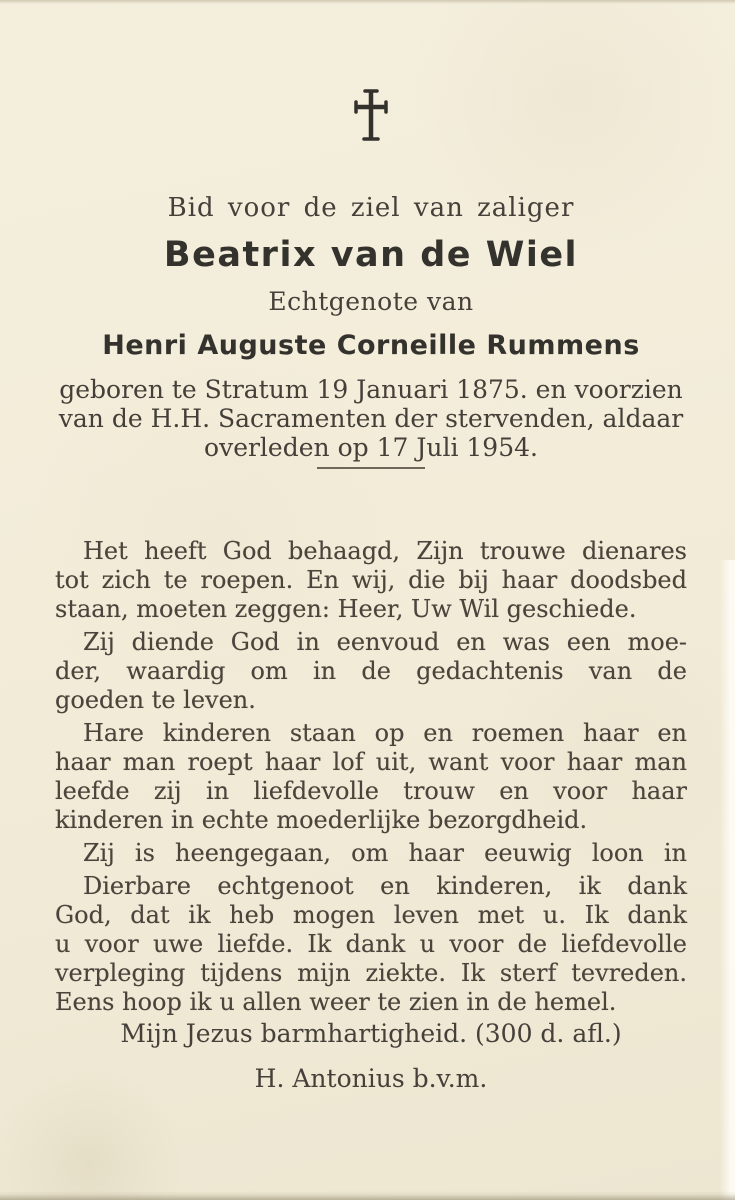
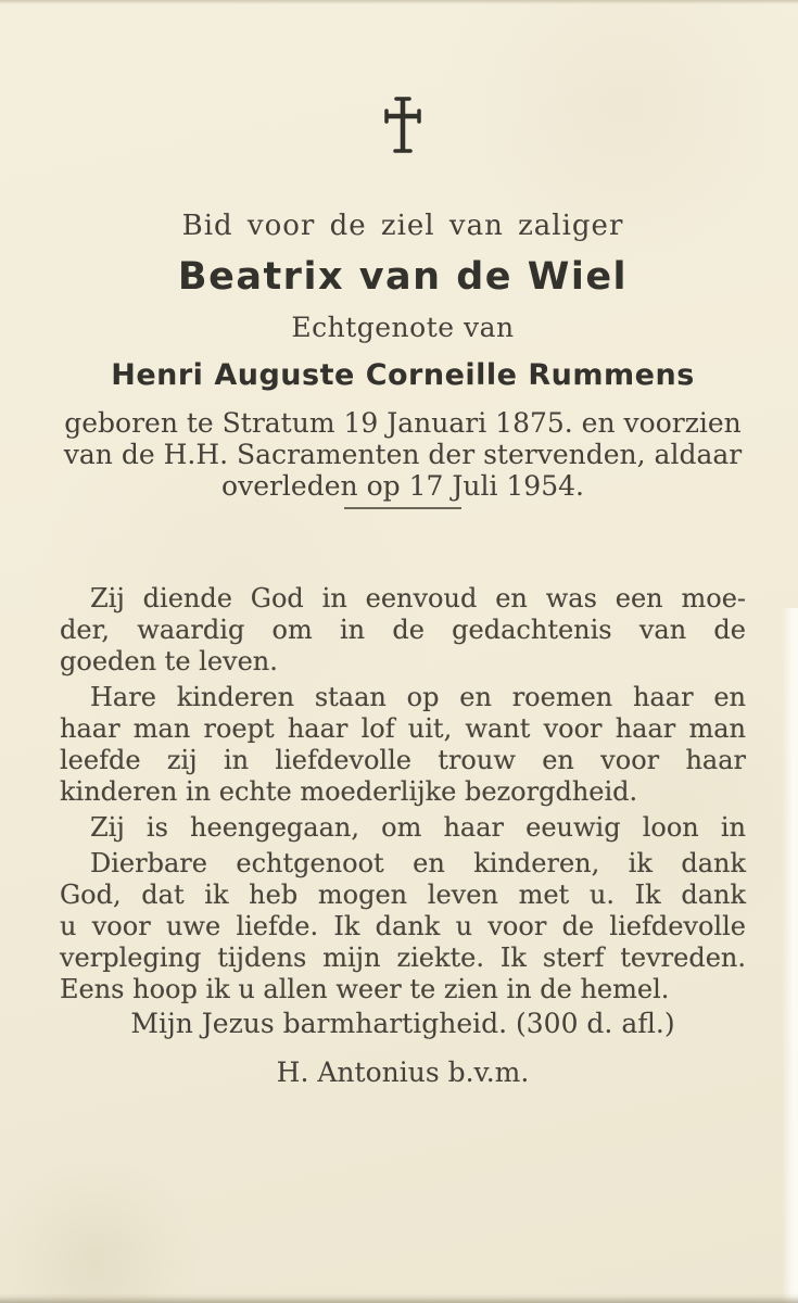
  Bid voor de ziel van zaliger
  Beatrix van de Wiel
  Echtgenote van
  Henri Auguste Corneille Rummens
  geboren te Stratum 19 Januari 1875. en voorzien
  van de H.H. Sacramenten der stervenden, aldaar
  overleden op 17 Juli 1954.
- Het heeft God behaagd, Zijn trouwe dienares
- tot zich te roepen. En wij, die bij haar doodsbed
- staan, moeten zeggen: Heer, Uw Wil geschiede.
  Zij diende God in eenvoud en was een moe-
  der, waardig om in de gedachtenis van de
  goeden te leven.
  Hare kinderen staan op en roemen haar en
  haar man roept haar lof uit, want voor haar man
  leefde zij in liefdevolle trouw en voor haar
  kinderen in echte moederlijke bezorgdheid.
  Zij is heengegaan, om haar eeuwig loon in
  Dierbare echtgenoot en kinderen, ik dank
  God, dat ik heb mogen leven met u. Ik dank
  u voor uwe liefde. Ik dank u voor de liefdevolle
  verpleging tijdens mijn ziekte. Ik sterf tevreden.
  Eens hoop ik u allen weer te zien in de hemel.
  Mijn Jezus barmhartigheid. (300 d. afl.)
  H. Antonius b.v.m.
